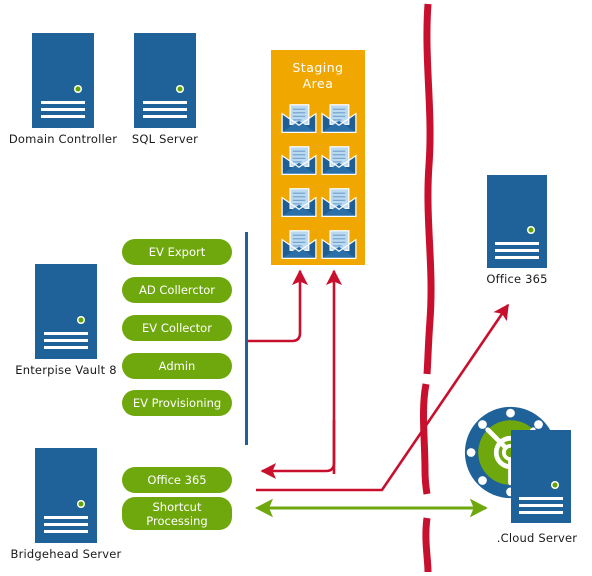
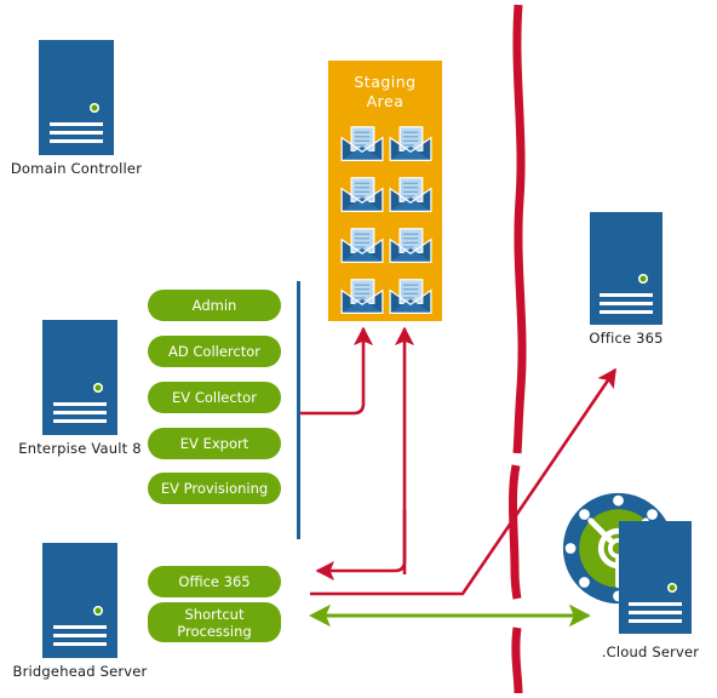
  Domain Controller
- SQL Server
  Enterpise Vault 8
  Bridgehead Server
  Office 365
  .Cloud Server
  Staging
  Area
- EV Export
+ Admin
  AD Collerctor
  EV Collector
- Admin
+ EV Export
  EV Provisioning
  Office 365
  Shortcut
  Processing
